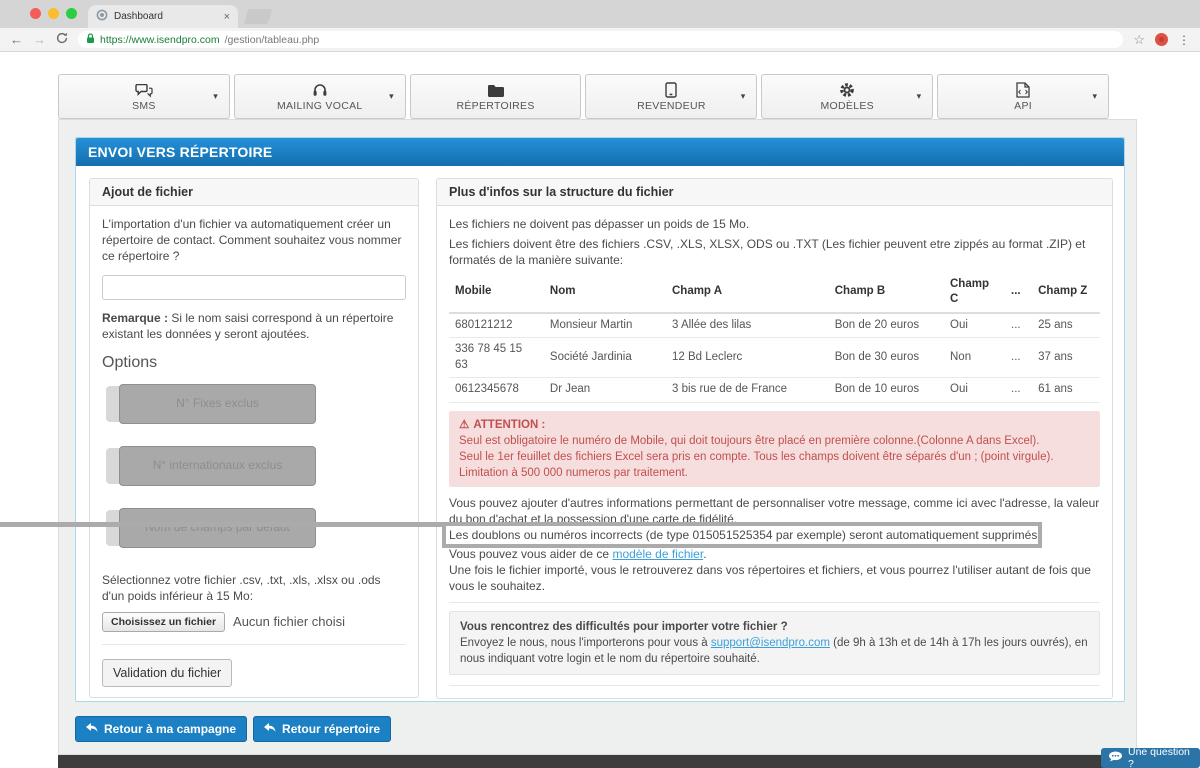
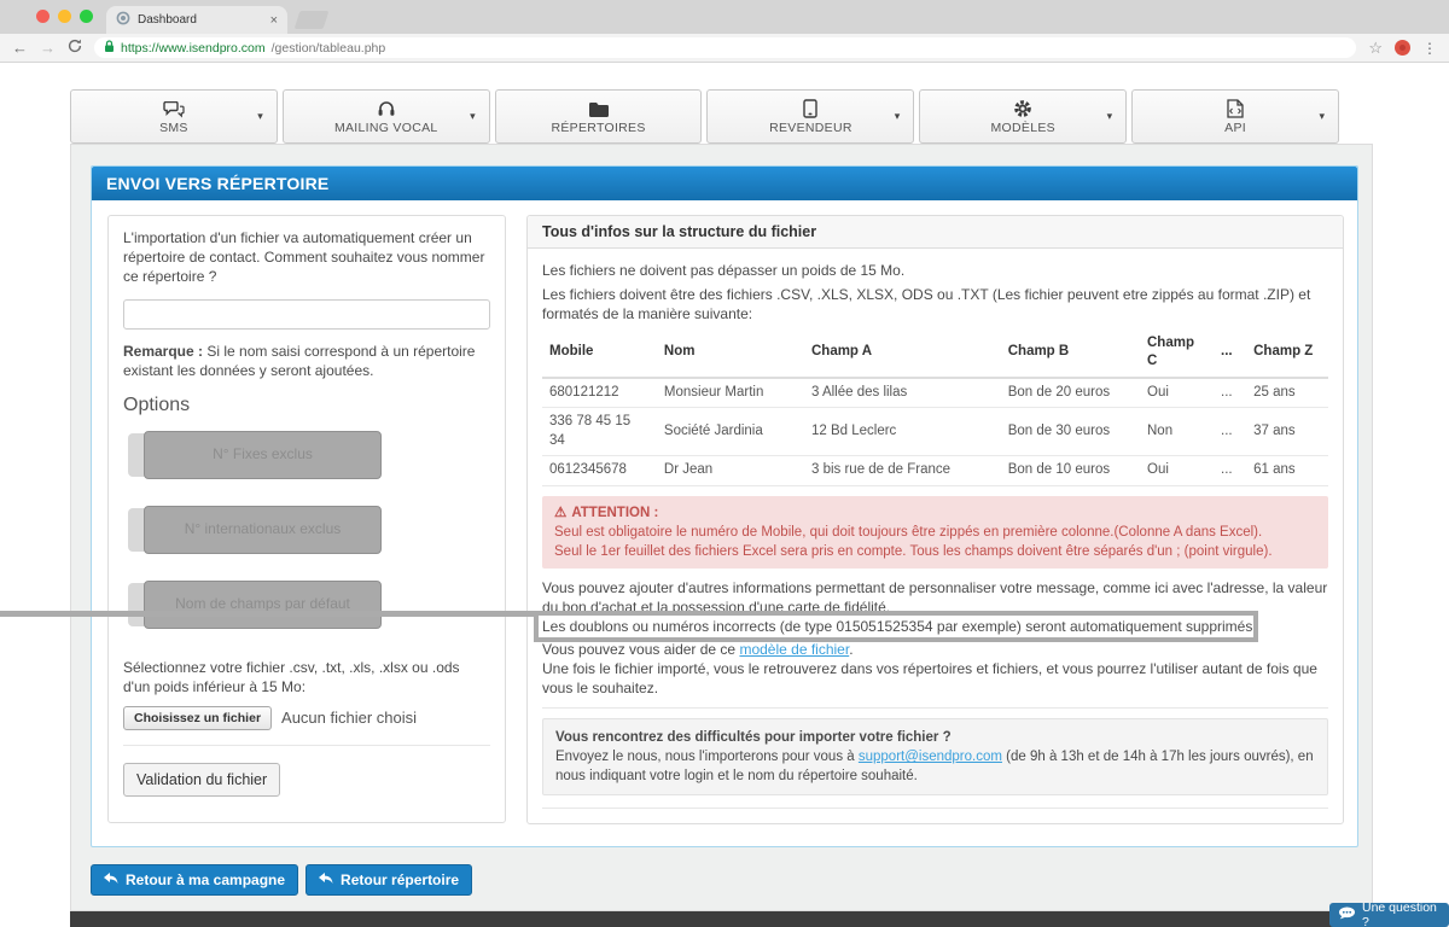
  Dashboard
  ×
  ←
  →
  https://www.isendpro.com
  /gestion/tableau.php
  ☆
  ⋮
  SMS
  ▾
  MAILING VOCAL
  ▾
  RÉPERTOIRES
  REVENDEUR
  ▾
  MODÈLES
  ▾
  API
  ▾
  ENVOI VERS RÉPERTOIRE
- Ajout de fichier
  L'importation d'un fichier va automatiquement créer un répertoire de contact. Comment souhaitez vous nommer ce répertoire ?
  Remarque : Si le nom saisi correspond à un répertoire existant les données y seront ajoutées.
  Options
  N° Fixes exclus
  N° internationaux exclus
  Nom de champs par défaut
  Sélectionnez votre fichier .csv, .txt, .xls, .xlsx ou .ods d'un poids inférieur à 15 Mo:
  Choisissez un fichier
  Aucun fichier choisi
  Validation du fichier
- Plus d'infos sur la structure du fichier
+ Tous d'infos sur la structure du fichier
  Les fichiers ne doivent pas dépasser un poids de 15 Mo.
  Les fichiers doivent être des fichiers .CSV, .XLS, XLSX, ODS ou .TXT (Les fichier peuvent etre zippés au format .ZIP) et formatés de la manière suivante:
  Mobile	Nom	Champ A	Champ B	Champ C	...	Champ Z
  680121212	Monsieur Martin	3 Allée des lilas	Bon de 20 euros	Oui	...	25 ans
- 336 78 45 15 63	Société Jardinia	12 Bd Leclerc	Bon de 30 euros	Non	...	37 ans
+ 336 78 45 15 34	Société Jardinia	12 Bd Leclerc	Bon de 30 euros	Non	...	37 ans
  0612345678	Dr Jean	3 bis rue de de France	Bon de 10 euros	Oui	...	61 ans
  ⚠ ATTENTION :
- Seul est obligatoire le numéro de Mobile, qui doit toujours être placé en première colonne.(Colonne A dans Excel).
+ Seul est obligatoire le numéro de Mobile, qui doit toujours être zippés en première colonne.(Colonne A dans Excel).
  Seul le 1er feuillet des fichiers Excel sera pris en compte. Tous les champs doivent être séparés d'un ; (point virgule).
- Limitation à 500 000 numeros par traitement.
  Vous pouvez ajouter d'autres informations permettant de personnaliser votre message, comme ici avec l'adresse, la valeur du bon d'achat et la possession d'une carte de fidélité.
  Les doublons ou numéros incorrects (de type 015051525354 par exemple) seront automatiquement supprimés.
  Vous pouvez vous aider de ce modèle de fichier.
  Une fois le fichier importé, vous le retrouverez dans vos répertoires et fichiers, et vous pourrez l'utiliser autant de fois que vous le souhaitez.
  Vous rencontrez des difficultés pour importer votre fichier ?
  Envoyez le nous, nous l'importerons pour vous à support@isendpro.com (de 9h à 13h et de 14h à 17h les jours ouvrés), en nous indiquant votre login et le nom du répertoire souhaité.
  Retour à ma campagne
  Retour répertoire
  Une question ?
